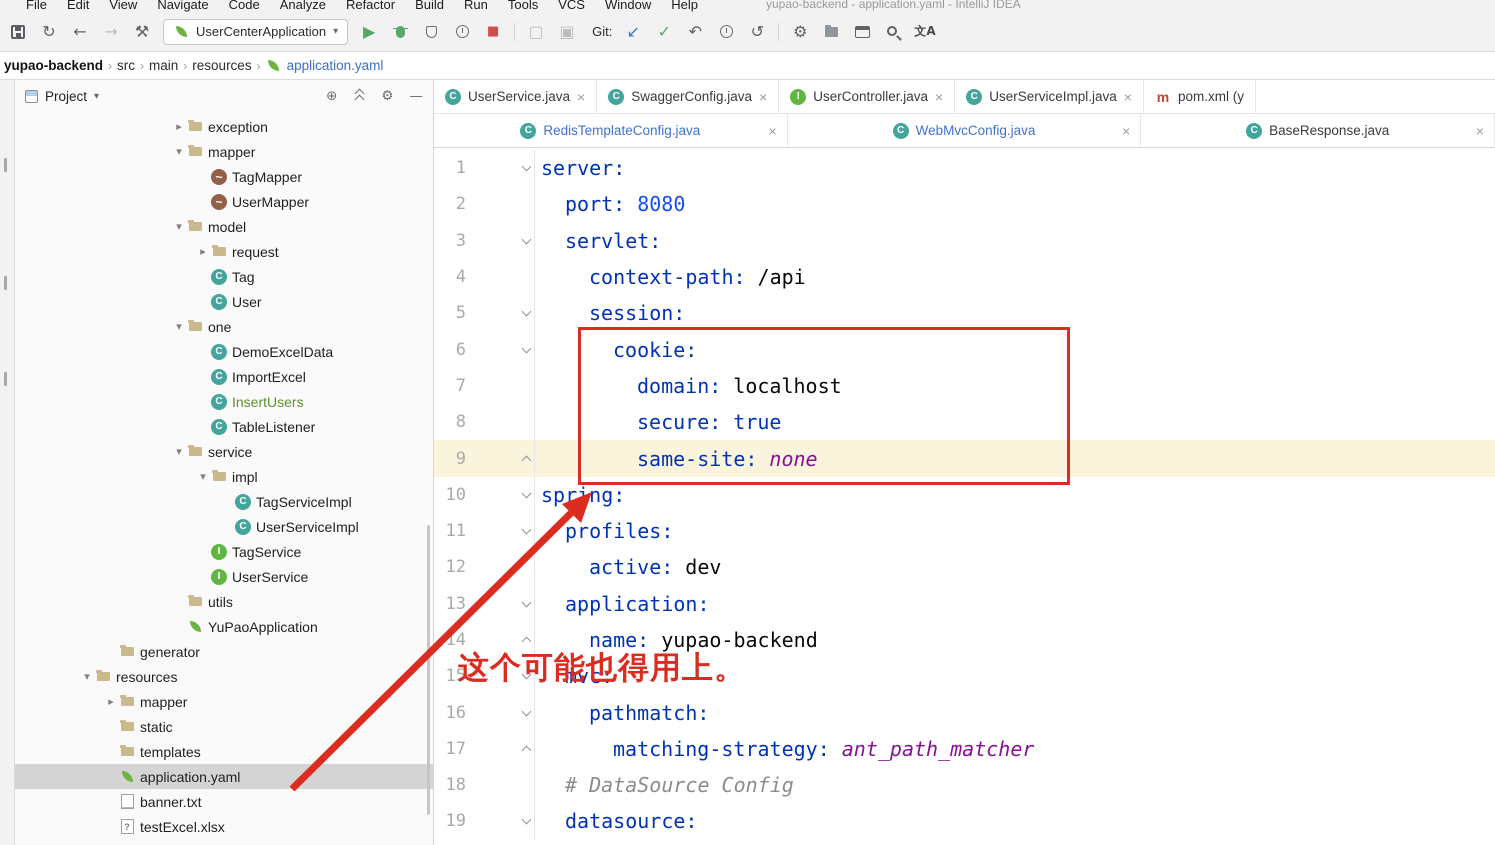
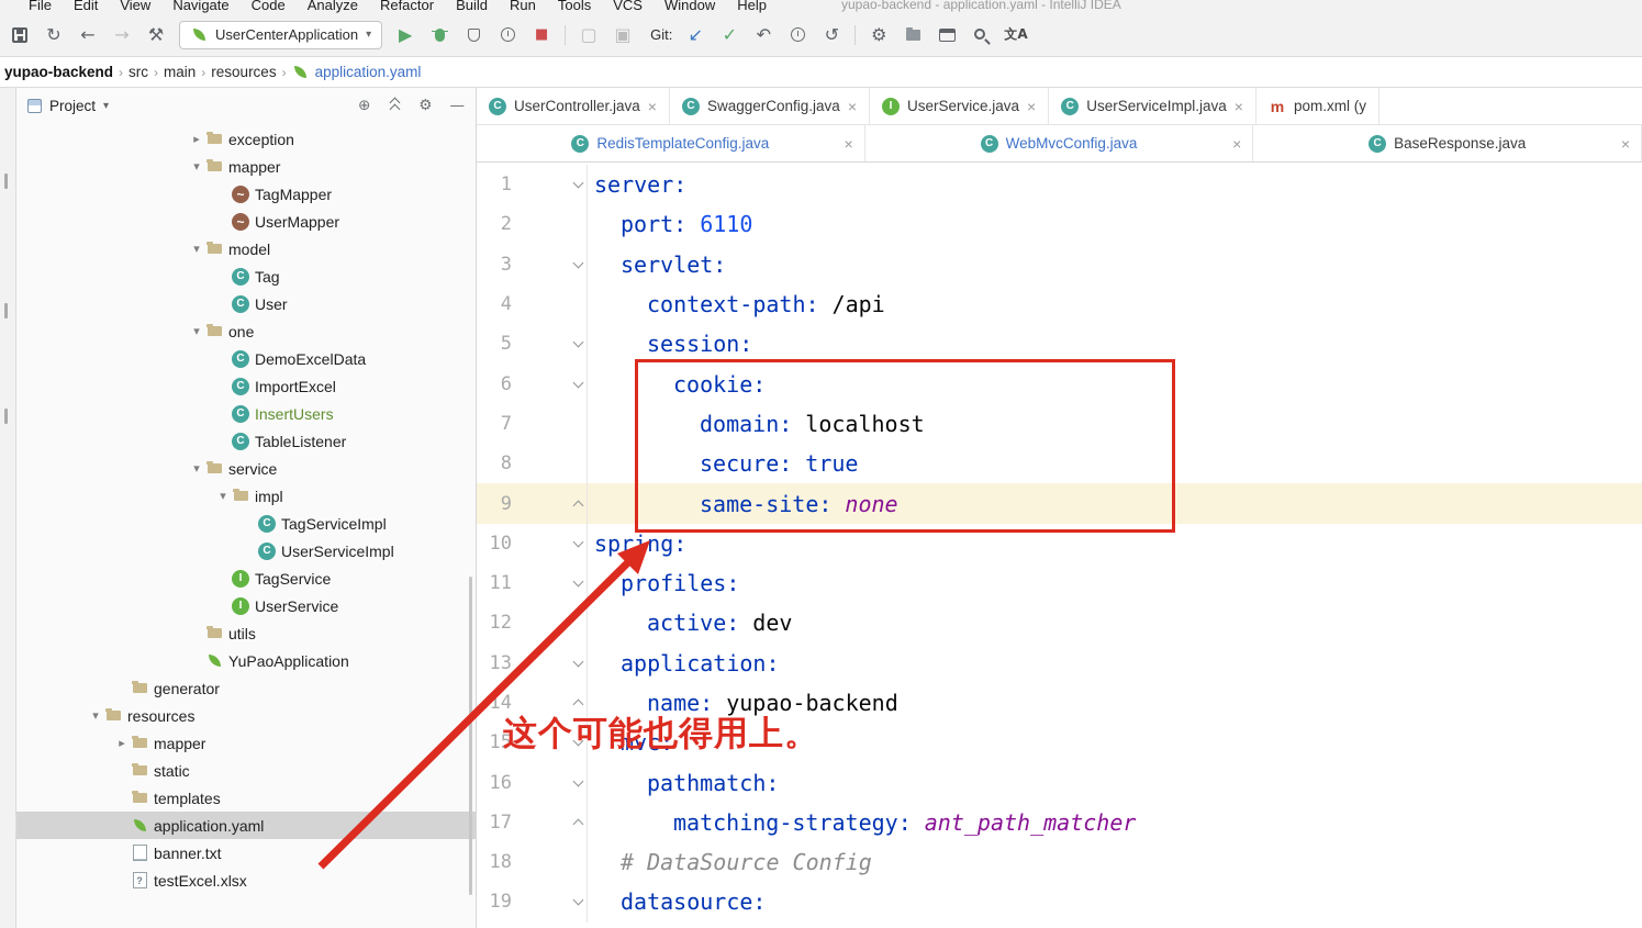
  File
  Edit
  View
  Navigate
  Code
  Analyze
  Refactor
  Build
  Run
  Tools
  VCS
  Window
  Help
  yupao-backend - application.yaml - IntelliJ IDEA
  ↻
  ←
  →
  ⚒
  UserCenterApplication
  ▾
  ▶
  ■
  ▢
  ▣
  Git:
  ↙
  ✓
  ↶
  ↺
  ⚙
  文A
  yupao-backend
  ›
  src
  ›
  main
  ›
  resources
  ›
  application.yaml
  Project
  ▾
  ⊕
  ⚙
  —
  exception
  mapper
  TagMapper
  UserMapper
  model
- request
  Tag
  User
  one
  DemoExcelData
  ImportExcel
  InsertUsers
  TableListener
  service
  impl
  TagServiceImpl
  UserServiceImpl
  TagService
  UserService
  utils
  YuPaoApplication
  generator
  resources
  mapper
  static
  templates
  application.yaml
  banner.txt
  testExcel.xlsx
- UserService.java
+ UserController.java
  SwaggerConfig.java
- UserController.java
+ UserService.java
  UserServiceImpl.java
  pom.xml (y
  RedisTemplateConfig.java
  WebMvcConfig.java
  BaseResponse.java
  1
  server:
  2
  port:
- 8080
+ 6110
  3
  servlet:
  4
  context-path:
  /api
  5
  session:
  6
  cookie:
  7
  domain:
  localhost
  8
  secure:
  true
  9
  same-site:
  none
  10
  spring:
  11
  profiles:
  12
  active:
  dev
  13
  application:
  14
  name:
  yupao-backend
  15
  mvc:
  16
  pathmatch:
  17
  matching-strategy:
  ant_path_matcher
  18
  # DataSource Config
  19
  datasource:
  这个可能也得用上。
